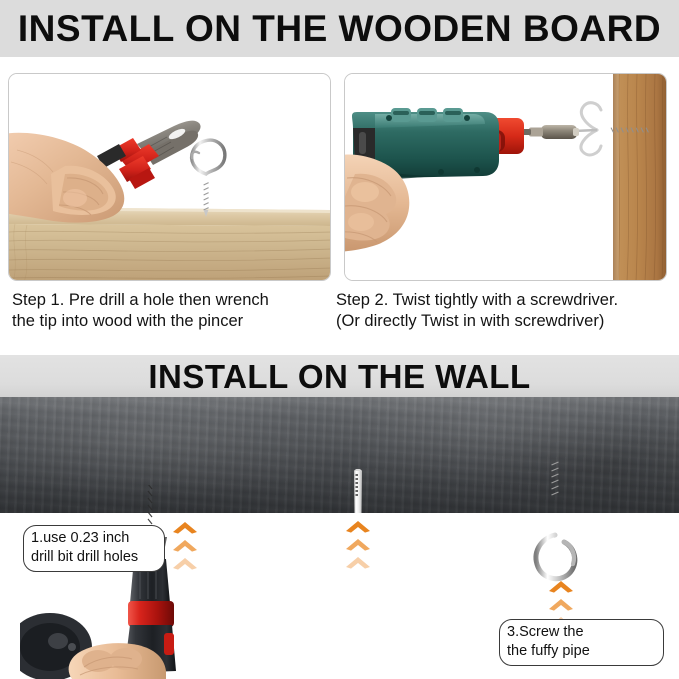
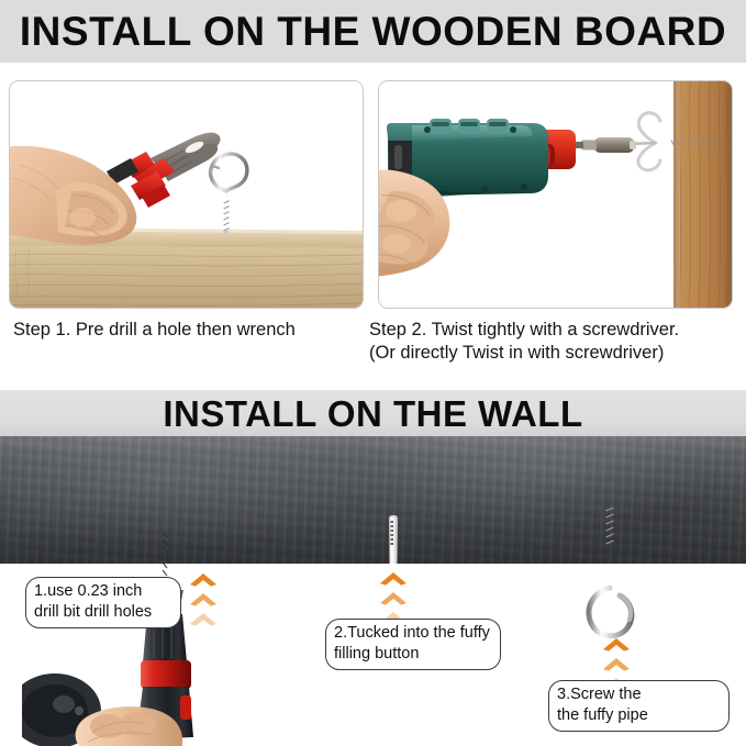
  INSTALL ON THE WOODEN BOARD
  Step 1. Pre drill a hole then wrench
- the tip into wood with the pincer
  Step 2. Twist tightly with a screwdriver.
  (Or directly Twist in with screwdriver)
  INSTALL ON THE WALL
  1.use 0.23 inch
  drill bit drill holes
+ 2.Tucked into the fuffy
+ filling button
  3.Screw the
  the fuffy pipe
